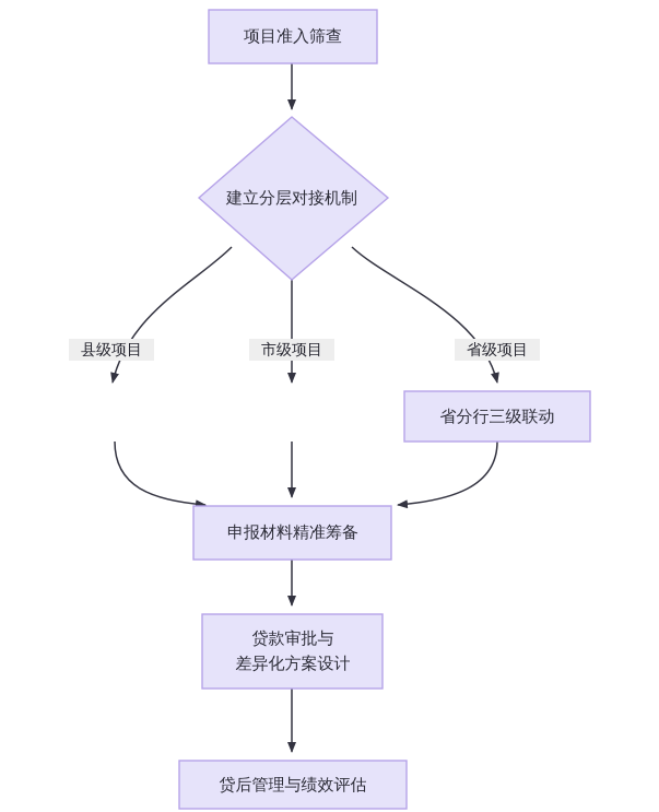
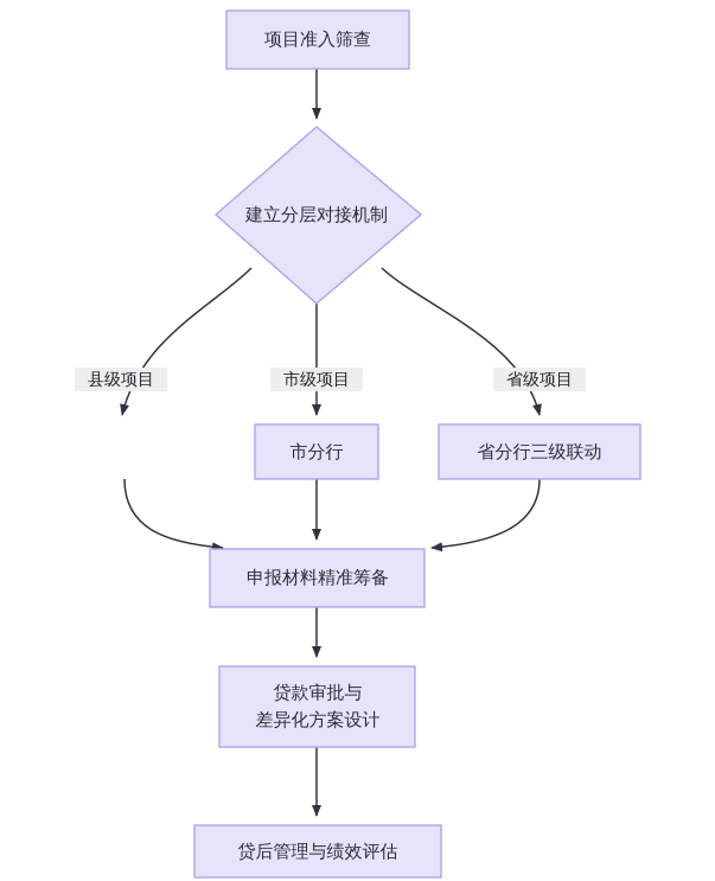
  县级项目
  市级项目
  省级项目
  项目准入筛查
  建立分层对接机制
+ 市分行
  省分行三级联动
  申报材料精准筹备
  贷款审批与
  差异化方案设计
  贷后管理与绩效评估
